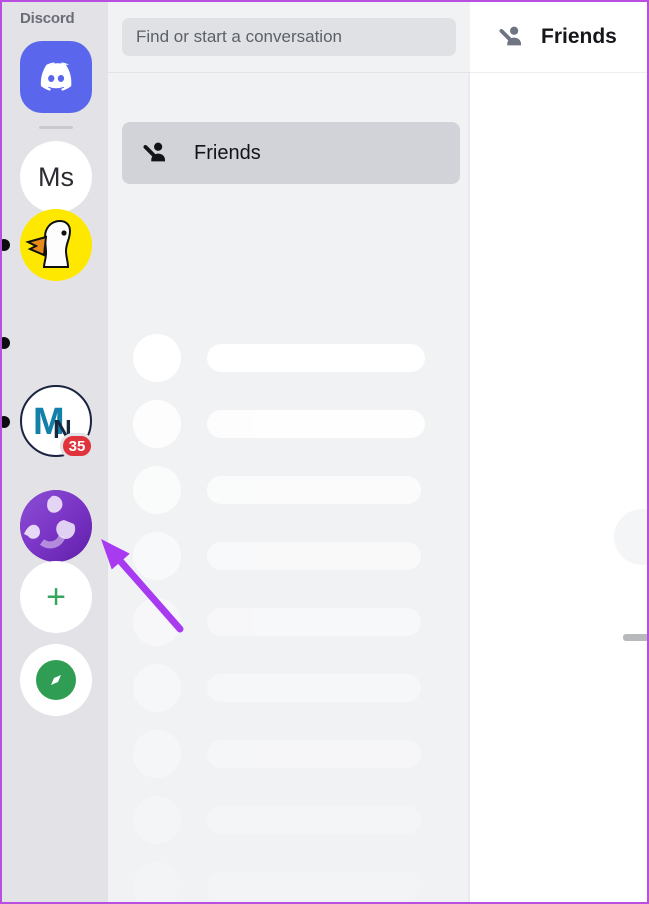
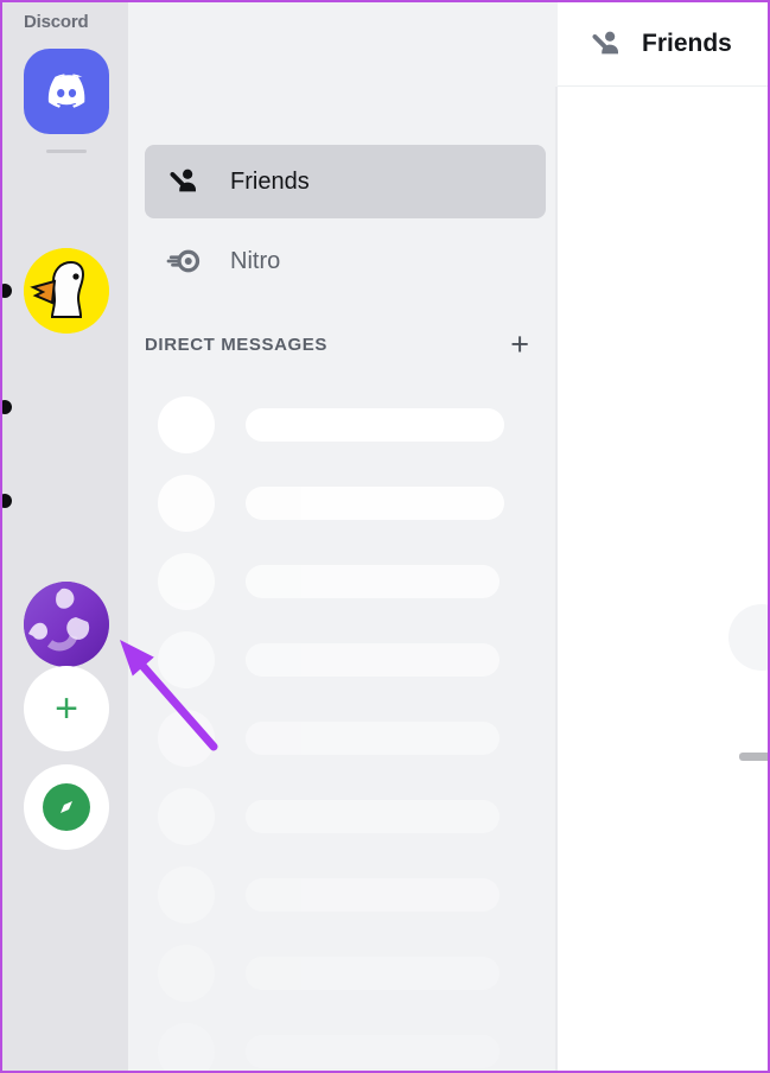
  Discord
- Ms
- M
- N
- 35
- Find or start a conversation
  Friends
+ Nitro
+ DIRECT MESSAGES
+ +
  Friends
